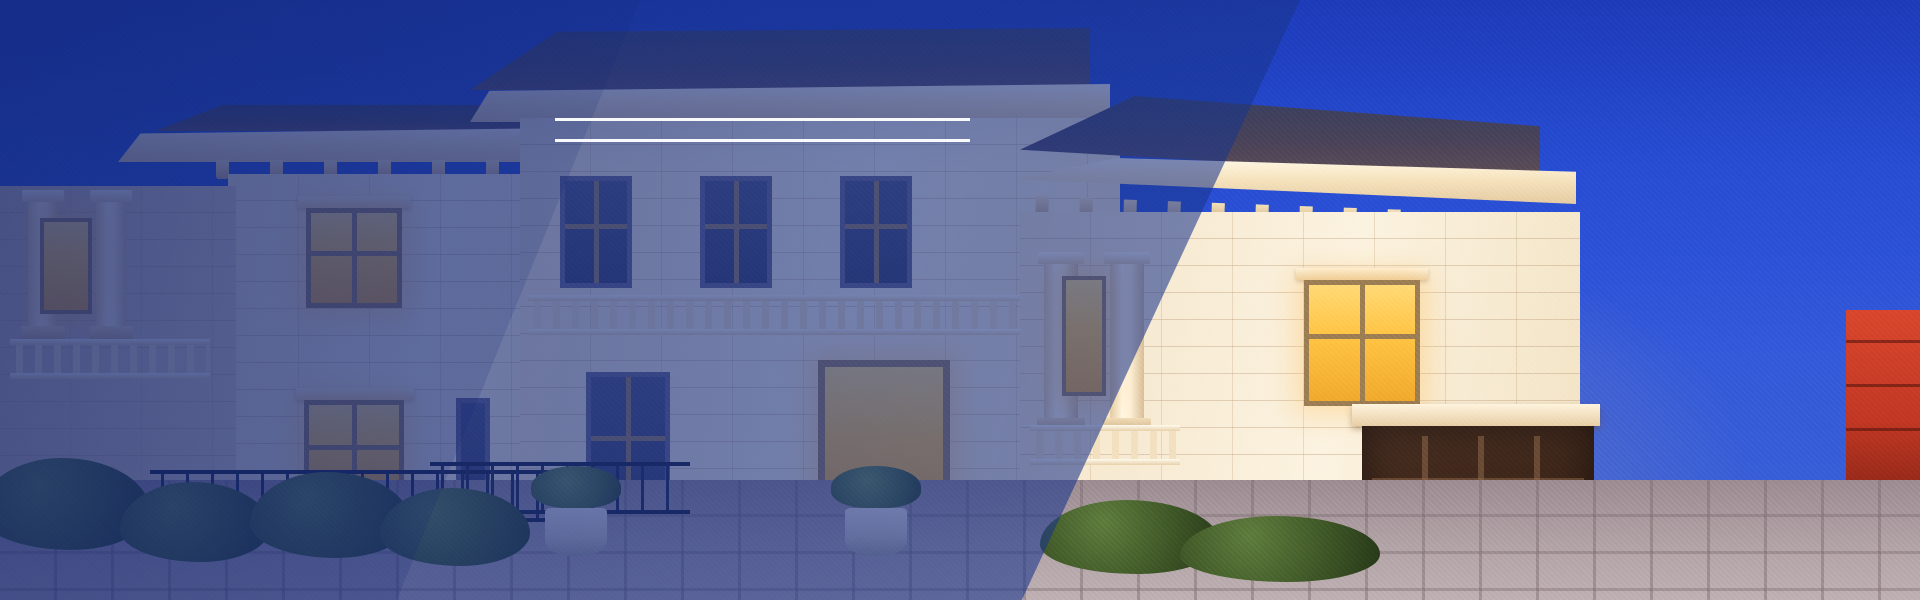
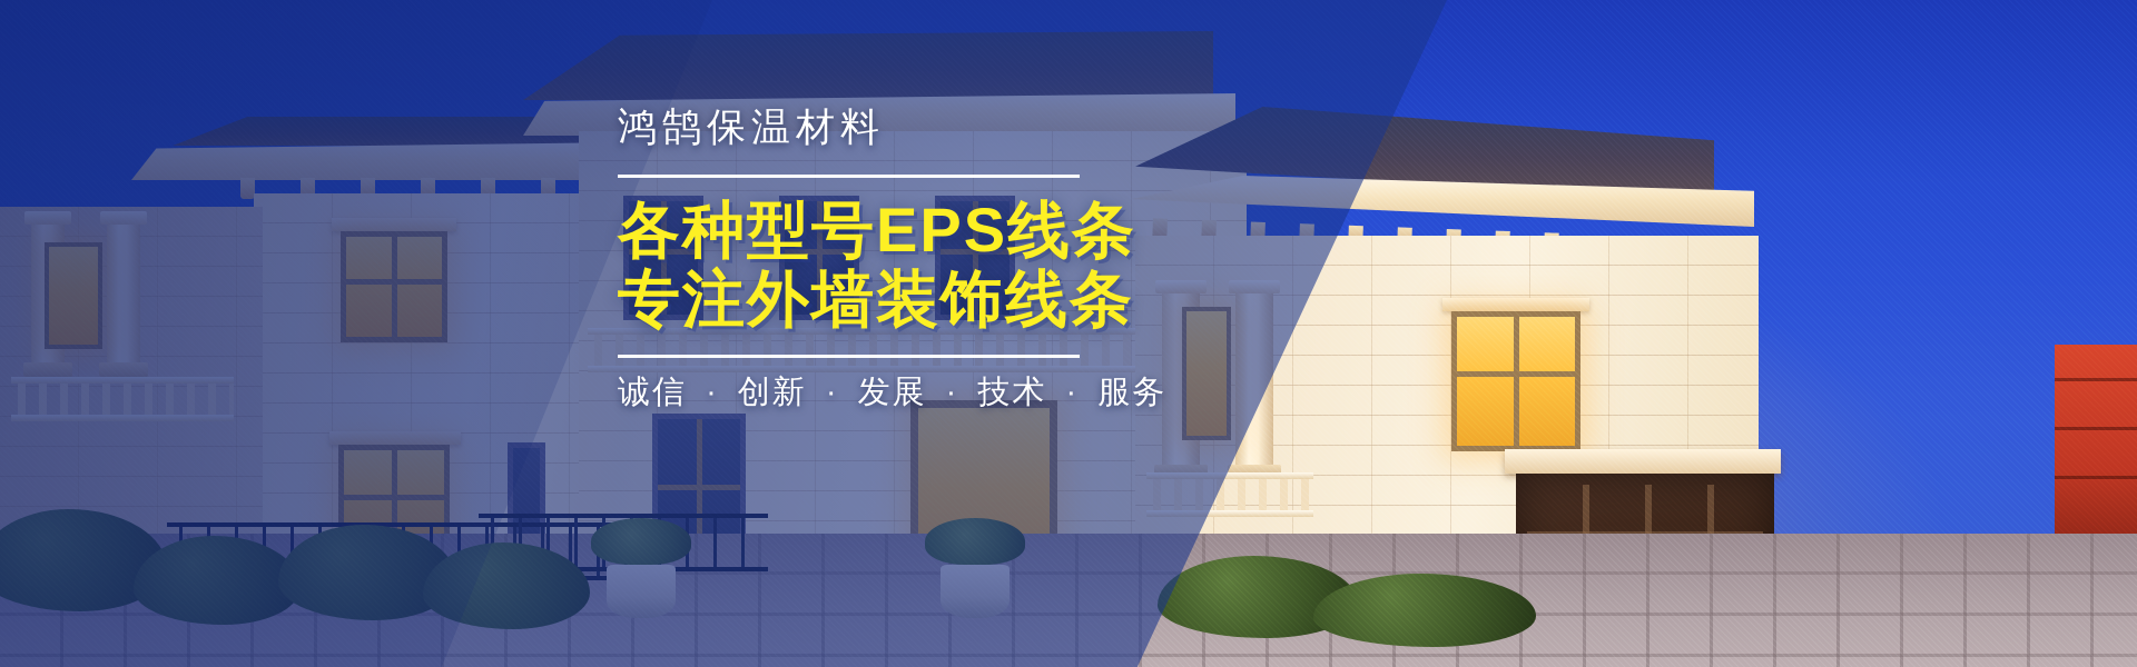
+ 鸿鹄保温材料
+ 各种型号EPS线条
+ 专注外墙装饰线条
+ 诚信 · 创新 · 发展 · 技术 · 服务
